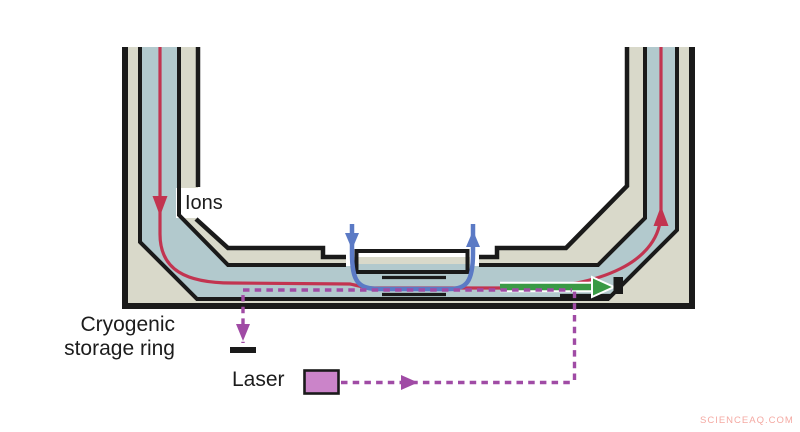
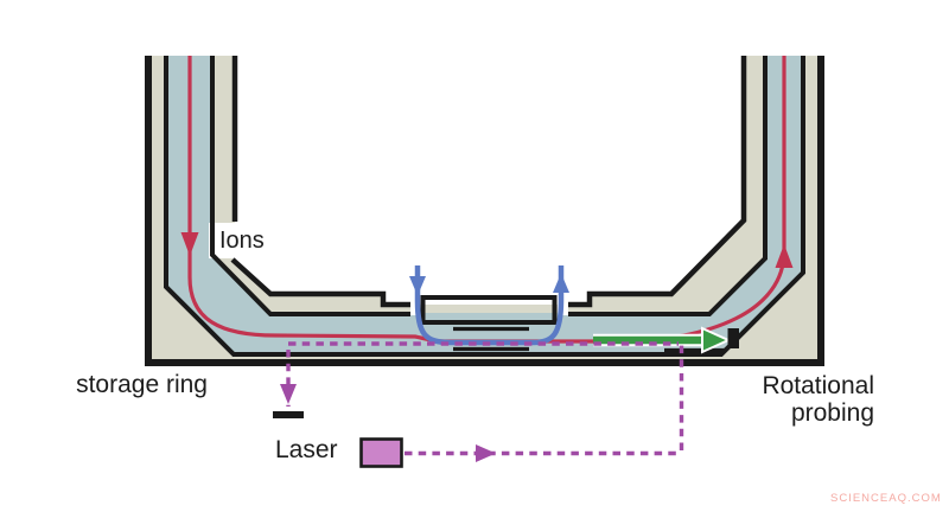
  Ions
- Cryogenic
  storage ring
  Laser
+ Rotational
+ probing
  SCIENCEAQ.COM
